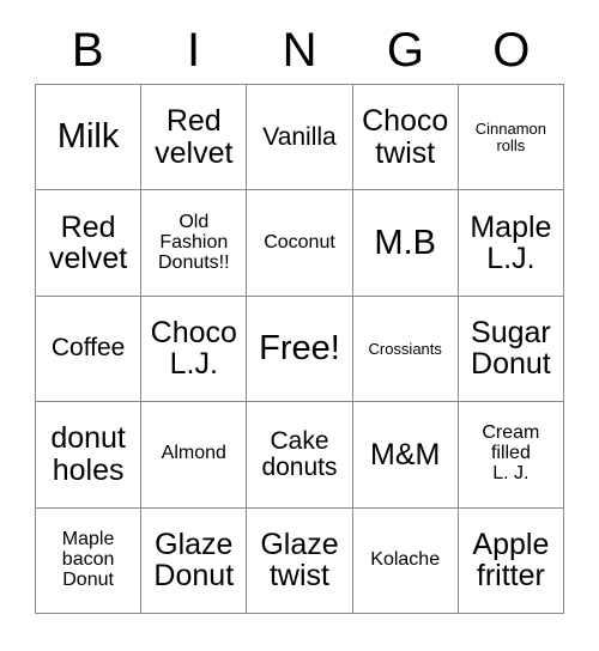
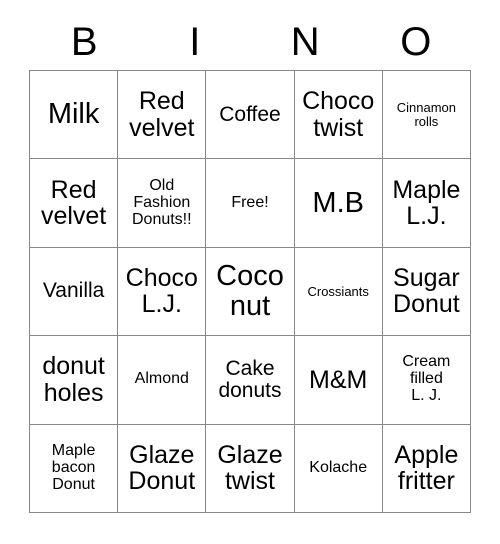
  B
  I
  N
- G
  O
  Milk
  Red
  velvet
- Vanilla
+ Coffee
  Choco
  twist
  Cinnamon
  rolls
  Red
  velvet
  Old
  Fashion
  Donuts!!
- Coconut
+ Free!
  M.B
  Maple
  L.J.
- Coffee
+ Vanilla
  Choco
  L.J.
- Free!
+ Coconut
  Crossiants
  Sugar
  Donut
  donut
  holes
  Almond
  Cake
  donuts
  M&M
  Cream
  filled
  L. J.
  Maple
  bacon
  Donut
  Glaze
  Donut
  Glaze
  twist
  Kolache
  Apple
  fritter
